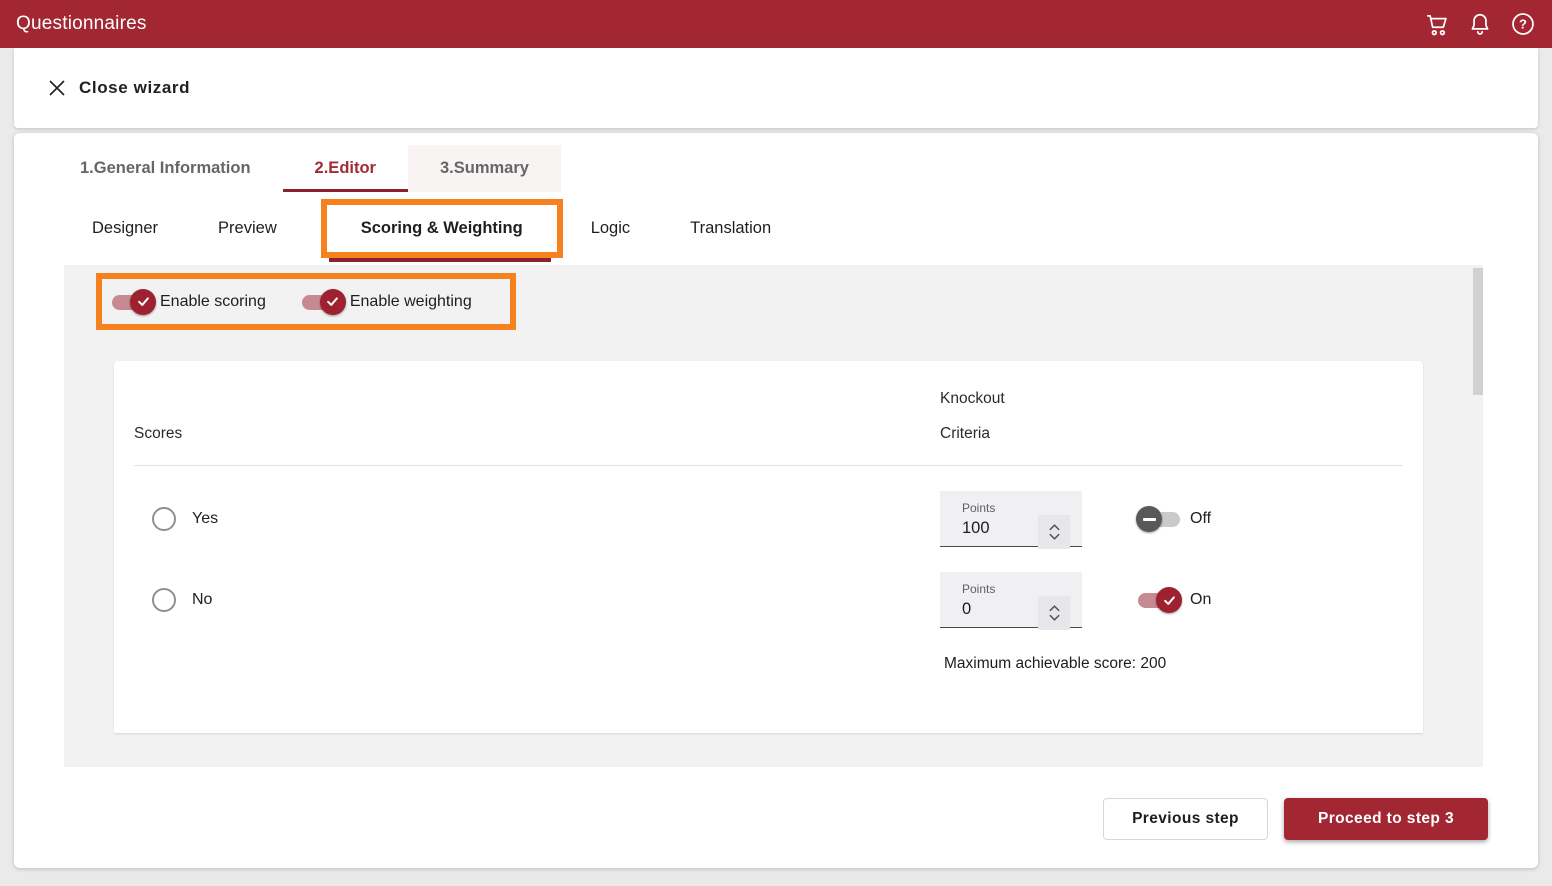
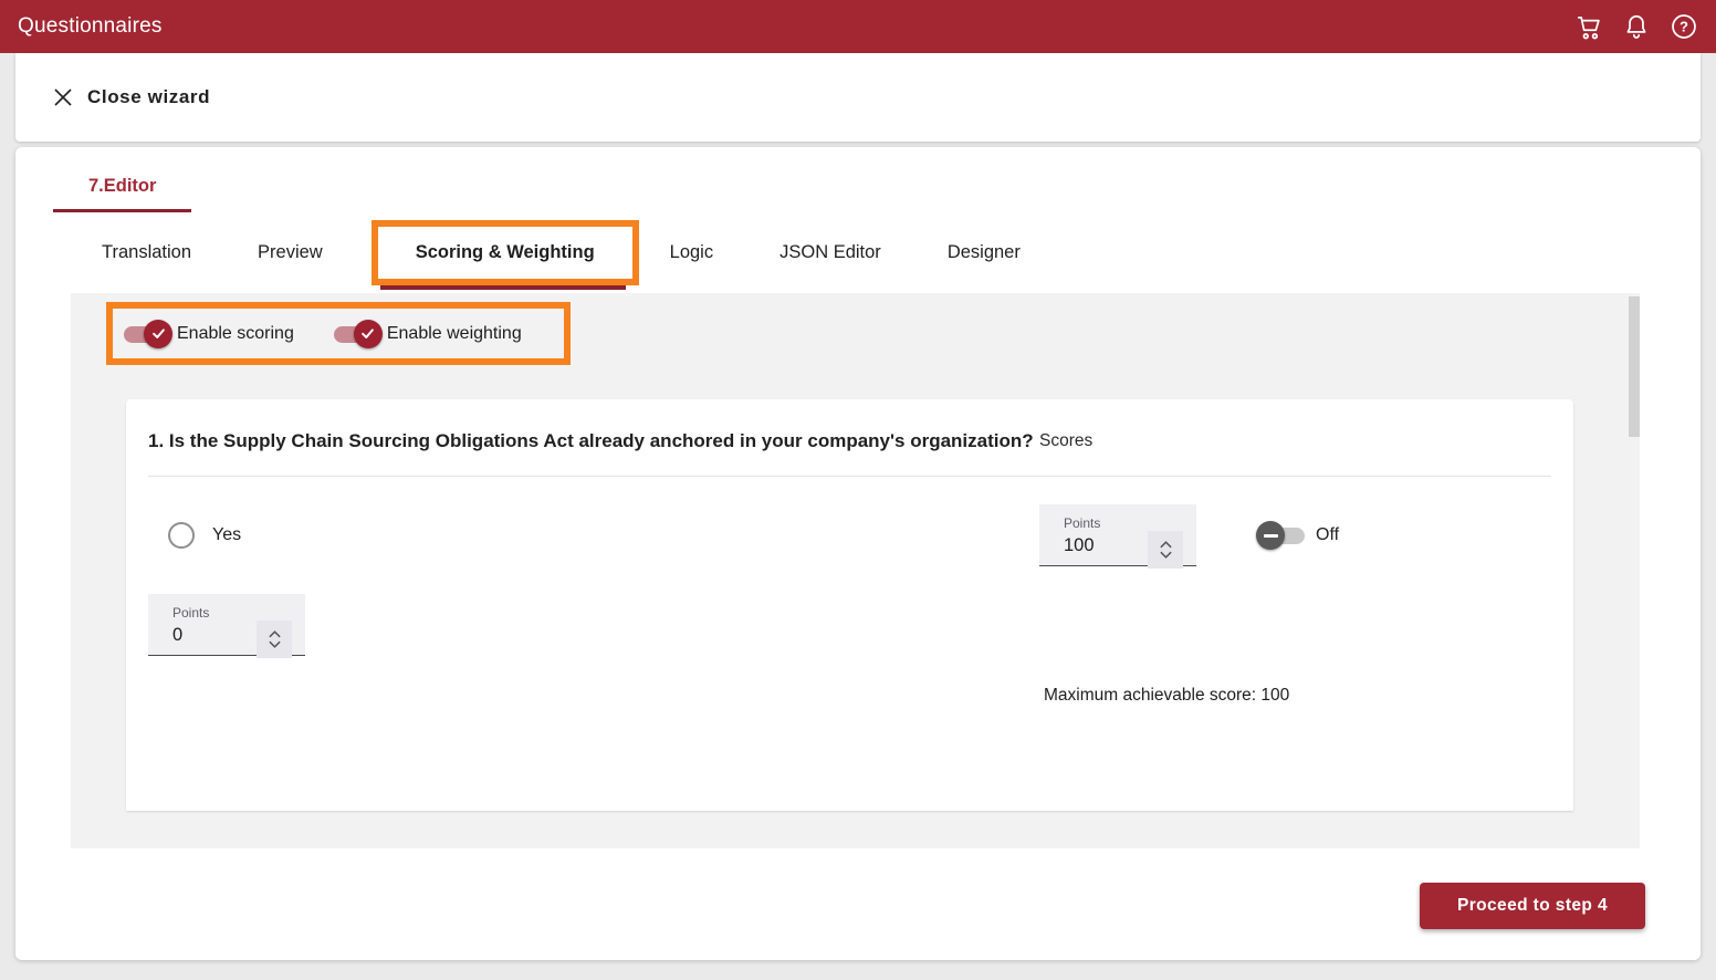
  Questionnaires
  ?
  Close wizard
- 1.General Information
- 2.Editor
+ 7.Editor
- 3.Summary
- Designer
+ Translation
  Preview
  Scoring & Weighting
  Logic
+ JSON Editor
- Translation
+ Designer
  Enable scoring
  Enable weighting
+ 1. Is the Supply Chain Sourcing Obligations Act already anchored in your company's organization?
  Scores
- Knockout Criteria
  Yes
  Points
  100
  Off
- No
  Points
  0
- On
- Maximum achievable score: 200
+ Maximum achievable score: 100
- Previous step
- Proceed to step 3
+ Proceed to step 4
